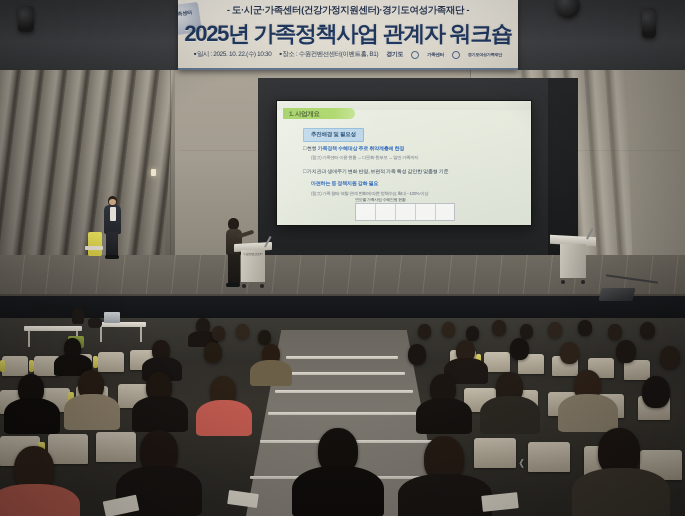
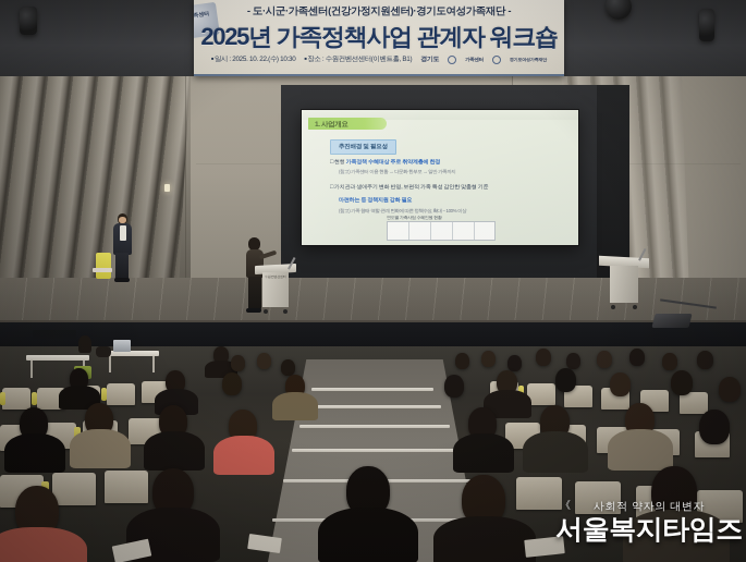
  《
+ 사회적 약자의 대변자
+ 서울복지타임즈
